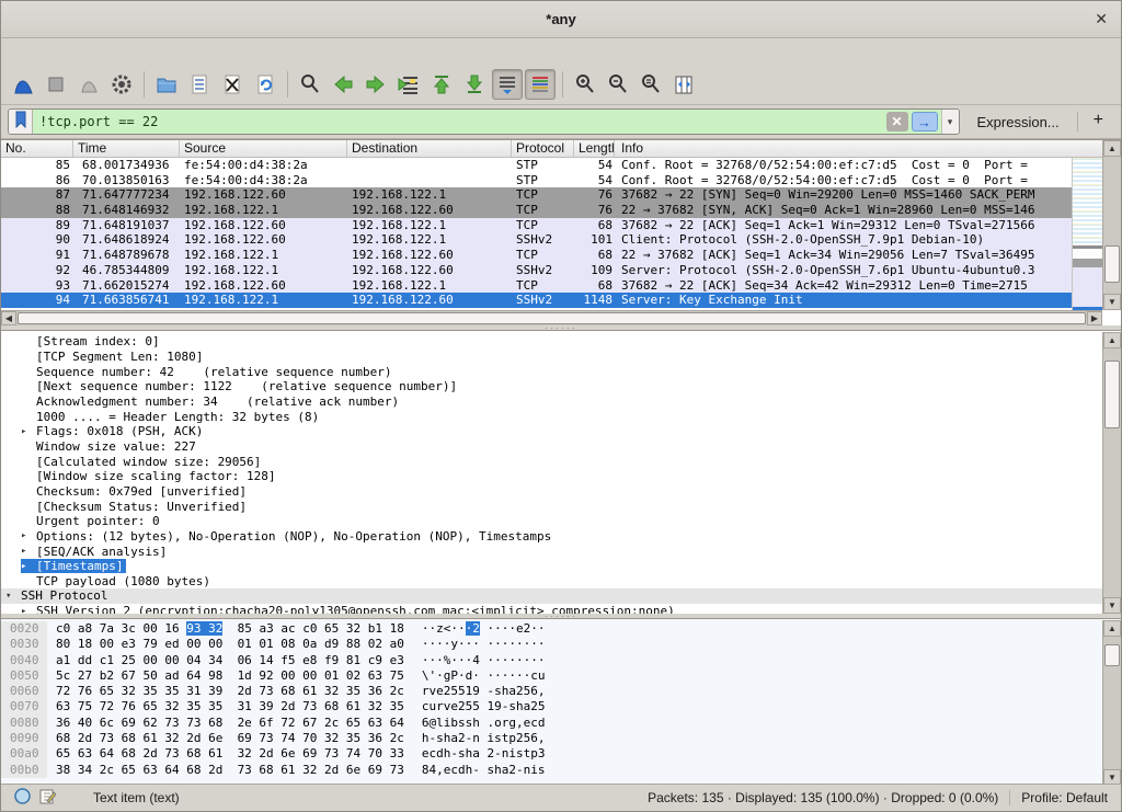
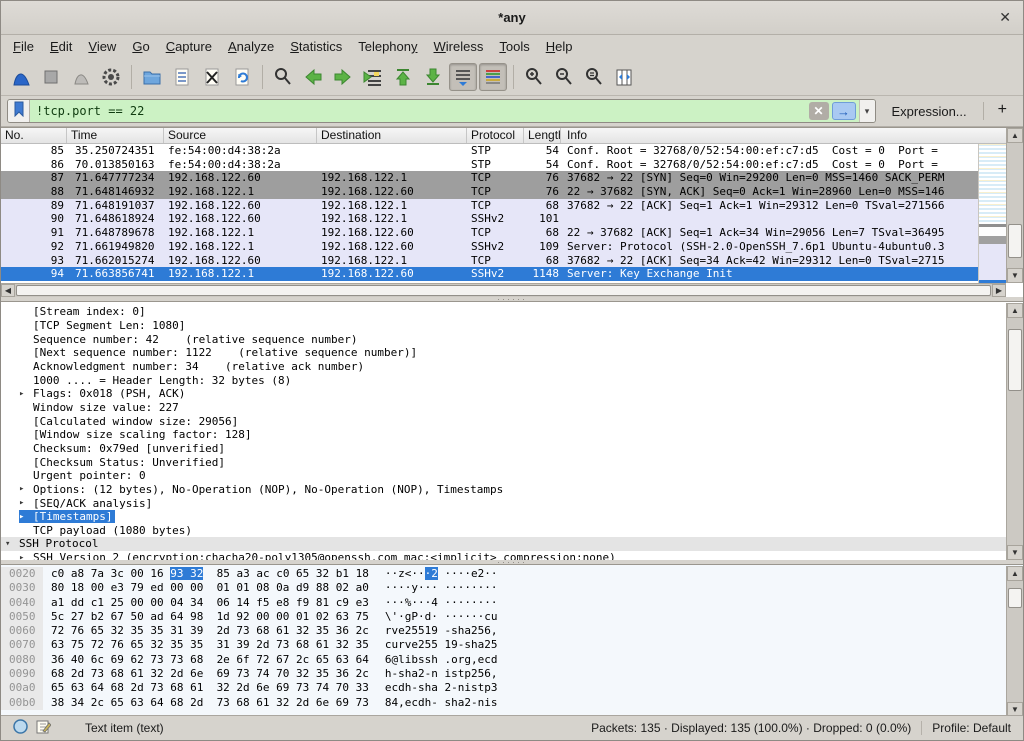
  *any
  ✕
+ File
+ Edit
+ View
+ Go
+ Capture
+ Analyze
+ Statistics
+ Telephony
+ Wireless
+ Tools
+ Help
  !tcp.port == 22
  ✕
  →
  ▾
  Expression...
  +
  No.
  Time
  Source
  Destination
  Protocol
  Lengt
  Info
  85
- 68.001734936
+ 35.250724351
  fe:54:00:d4:38:2a
  STP
  54
  Conf. Root = 32768/0/52:54:00:ef:c7:d5 Cost = 0 Port =
  86
  70.013850163
  fe:54:00:d4:38:2a
  STP
  54
  Conf. Root = 32768/0/52:54:00:ef:c7:d5 Cost = 0 Port =
  87
  71.647777234
  192.168.122.60
  192.168.122.1
  TCP
  76
  37682 → 22 [SYN] Seq=0 Win=29200 Len=0 MSS=1460 SACK_PERM
  88
  71.648146932
  192.168.122.1
  192.168.122.60
  TCP
  76
  22 → 37682 [SYN, ACK] Seq=0 Ack=1 Win=28960 Len=0 MSS=146
  89
  71.648191037
  192.168.122.60
  192.168.122.1
  TCP
  68
  37682 → 22 [ACK] Seq=1 Ack=1 Win=29312 Len=0 TSval=271566
  90
  71.648618924
  192.168.122.60
  192.168.122.1
  SSHv2
  101
- Client: Protocol (SSH-2.0-OpenSSH_7.9p1 Debian-10)
  91
  71.648789678
  192.168.122.1
  192.168.122.60
  TCP
  68
  22 → 37682 [ACK] Seq=1 Ack=34 Win=29056 Len=7 TSval=36495
  92
- 46.785344809
+ 71.661949820
  192.168.122.1
  192.168.122.60
  SSHv2
  109
  Server: Protocol (SSH-2.0-OpenSSH_7.6p1 Ubuntu-4ubuntu0.3
  93
  71.662015274
  192.168.122.60
  192.168.122.1
  TCP
  68
- 37682 → 22 [ACK] Seq=34 Ack=42 Win=29312 Len=0 Time=2715
+ 37682 → 22 [ACK] Seq=34 Ack=42 Win=29312 Len=0 TSval=2715
  94
  71.663856741
  192.168.122.1
  192.168.122.60
  SSHv2
  1148
  Server: Key Exchange Init
  ▲
  ▼
  ◀
  ▶
  ······
  [Stream index: 0]
  [TCP Segment Len: 1080]
  Sequence number: 42 (relative sequence number)
  [Next sequence number: 1122 (relative sequence number)]
  Acknowledgment number: 34 (relative ack number)
  1000 .... = Header Length: 32 bytes (8)
  ▸
  Flags: 0x018 (PSH, ACK)
  Window size value: 227
  [Calculated window size: 29056]
  [Window size scaling factor: 128]
  Checksum: 0x79ed [unverified]
  [Checksum Status: Unverified]
  Urgent pointer: 0
  ▸
  Options: (12 bytes), No-Operation (NOP), No-Operation (NOP), Timestamps
  ▸
  [SEQ/ACK analysis]
  ▸
  [Timestamps]
  TCP payload (1080 bytes)
  ▾
  SSH Protocol
  ▸
  SSH Version 2 (encryption:chacha20-poly1305@openssh.com mac:<implicit> compression:none)
  ▲
  ▼
  ······
  0020
  c0 a8 7a 3c 00 16 93 32 85 a3 ac c0 65 32 b1 18
  ··z<···2 ····e2··
  0030
  80 18 00 e3 79 ed 00 00 01 01 08 0a d9 88 02 a0
  ····y··· ········
  0040
  a1 dd c1 25 00 00 04 34 06 14 f5 e8 f9 81 c9 e3
  ···%···4 ········
  0050
  5c 27 b2 67 50 ad 64 98 1d 92 00 00 01 02 63 75
  \'·gP·d· ······cu
  0060
  72 76 65 32 35 35 31 39 2d 73 68 61 32 35 36 2c
  rve25519 -sha256,
  0070
  63 75 72 76 65 32 35 35 31 39 2d 73 68 61 32 35
  curve255 19-sha25
  0080
  36 40 6c 69 62 73 73 68 2e 6f 72 67 2c 65 63 64
  6@libssh .org,ecd
  0090
  68 2d 73 68 61 32 2d 6e 69 73 74 70 32 35 36 2c
  h-sha2-n istp256,
  00a0
  65 63 64 68 2d 73 68 61 32 2d 6e 69 73 74 70 33
  ecdh-sha 2-nistp3
  00b0
  38 34 2c 65 63 64 68 2d 73 68 61 32 2d 6e 69 73
  84,ecdh- sha2-nis
  ▲
  ▼
  Text item (text)
  Packets: 135 · Displayed: 135 (100.0%) · Dropped: 0 (0.0%)
  Profile: Default
